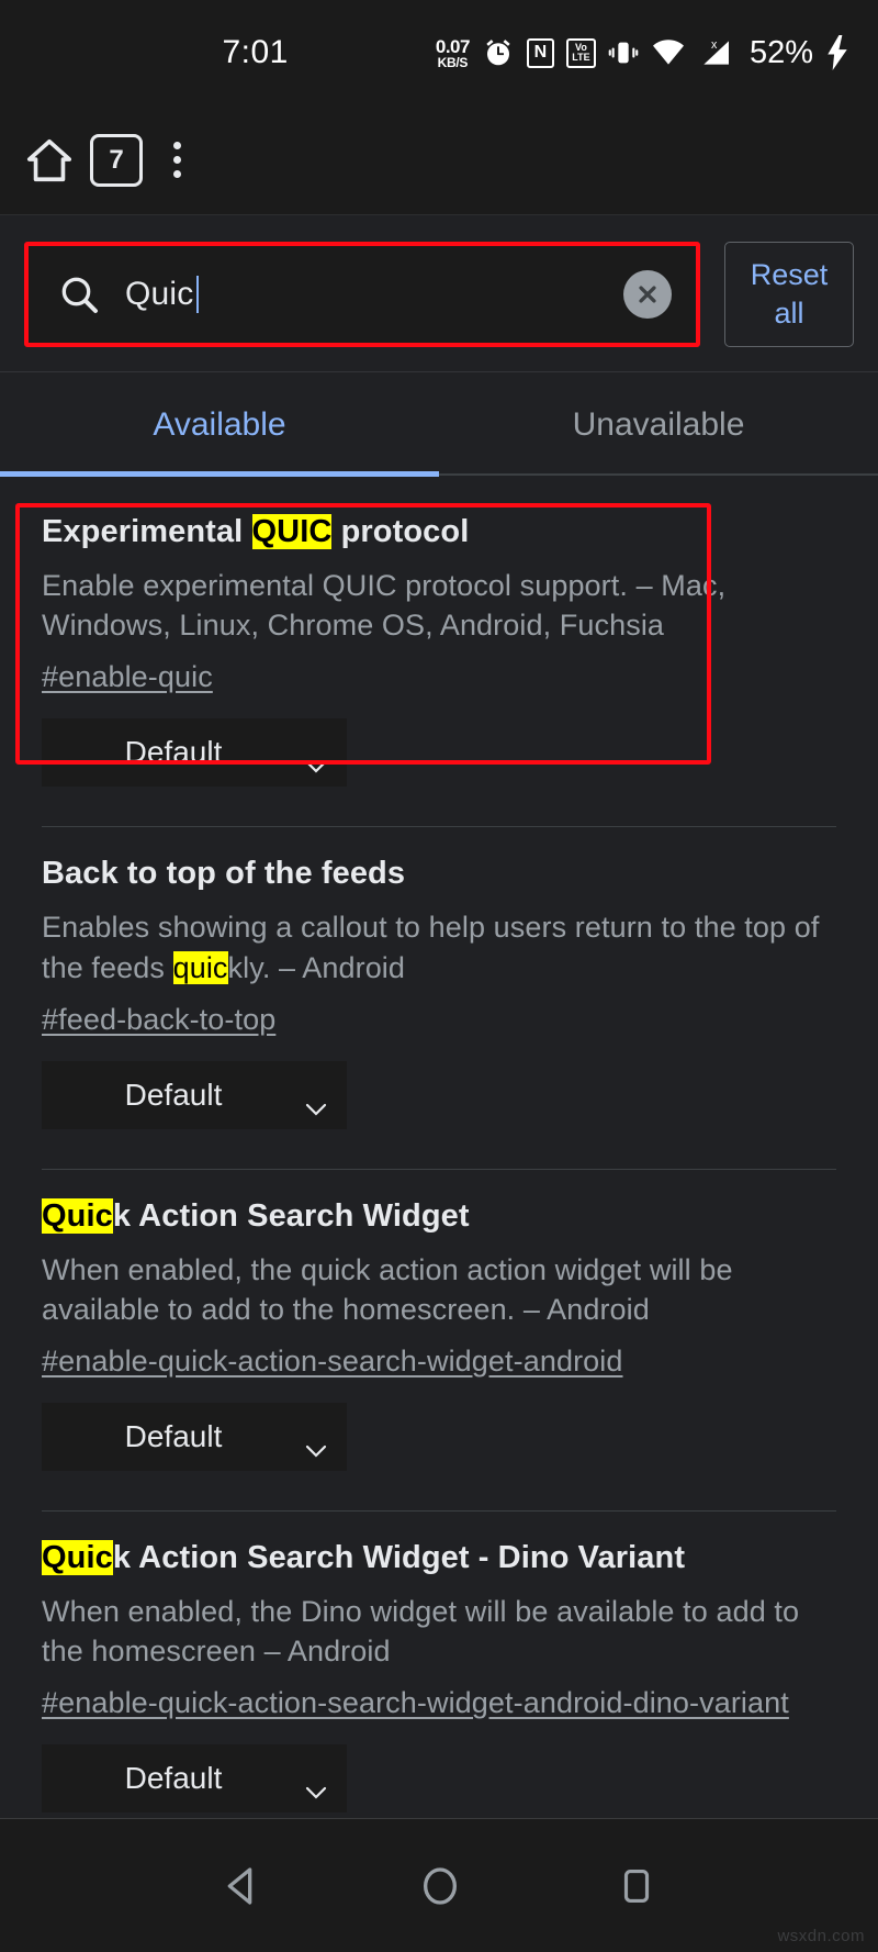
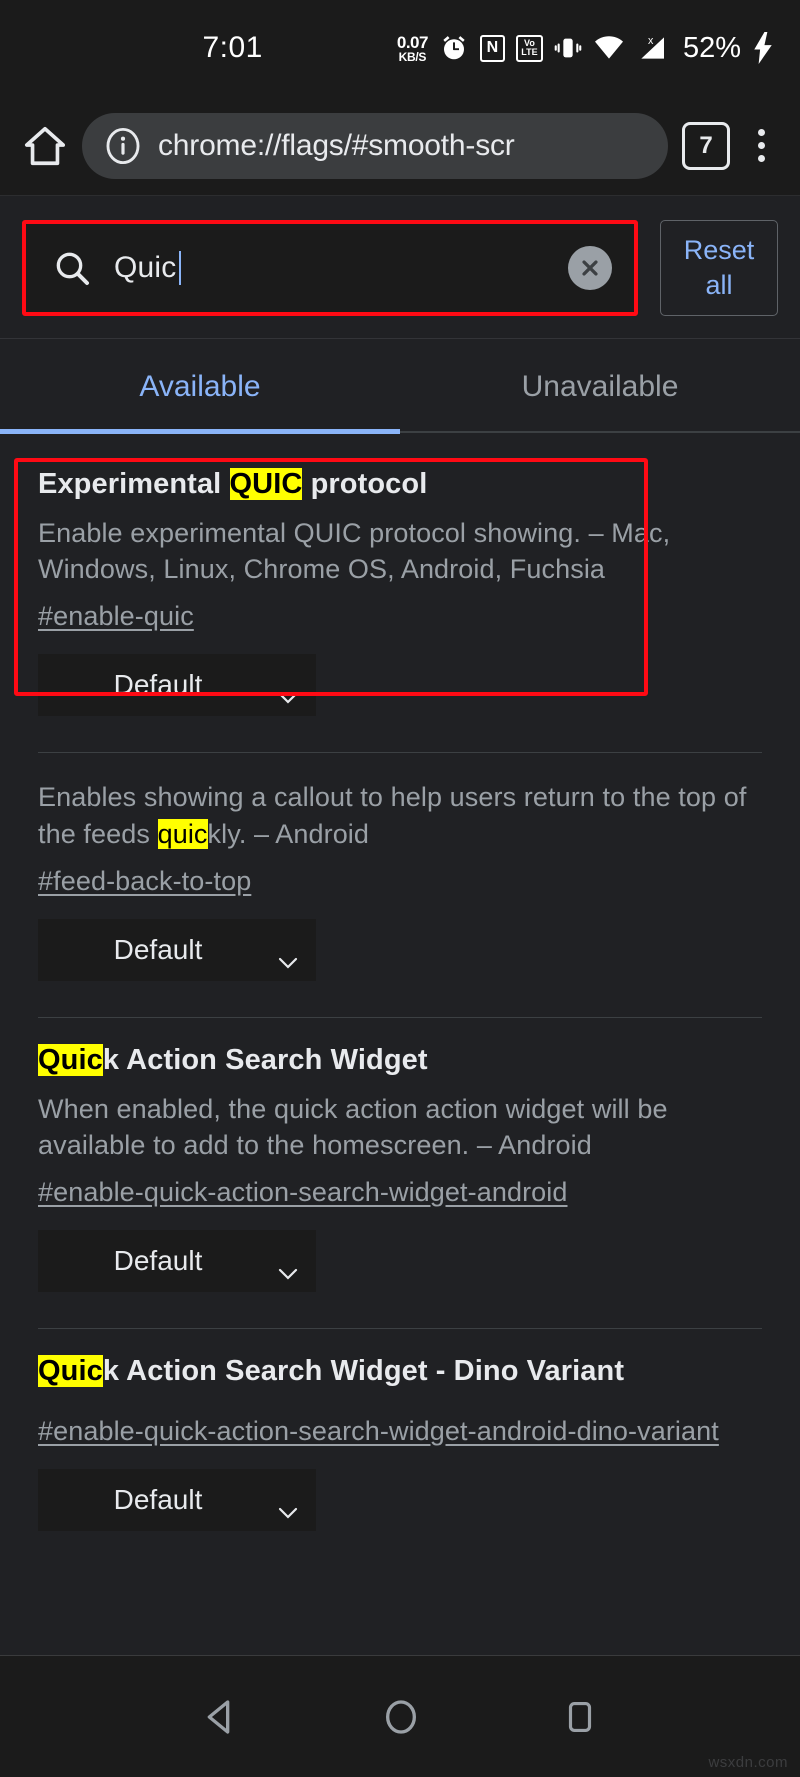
  7:01
  0.07
  KB/S
  N
  Vo
  LTE
  x
  52%
+ chrome://flags/#smooth-scr
  7
  Quic
  Reset all
  Available
  Unavailable
  Experimental QUIC protocol
- Enable experimental QUIC protocol support. – Mac, Windows, Linux, Chrome OS, Android, Fuchsia
+ Enable experimental QUIC protocol showing. – Mac, Windows, Linux, Chrome OS, Android, Fuchsia
  #enable-quic
  Default
- Back to top of the feeds
  Enables showing a callout to help users return to the top of the feeds quickly. – Android
  #feed-back-to-top
  Default
  Quick Action Search Widget
  When enabled, the quick action action widget will be available to add to the homescreen. – Android
  #enable-quick-action-search-widget-android
  Default
  Quick Action Search Widget - Dino Variant
- When enabled, the Dino widget will be available to add to the homescreen – Android
  #enable-quick-action-search-widget-android-dino-variant
  Default
  wsxdn.com
